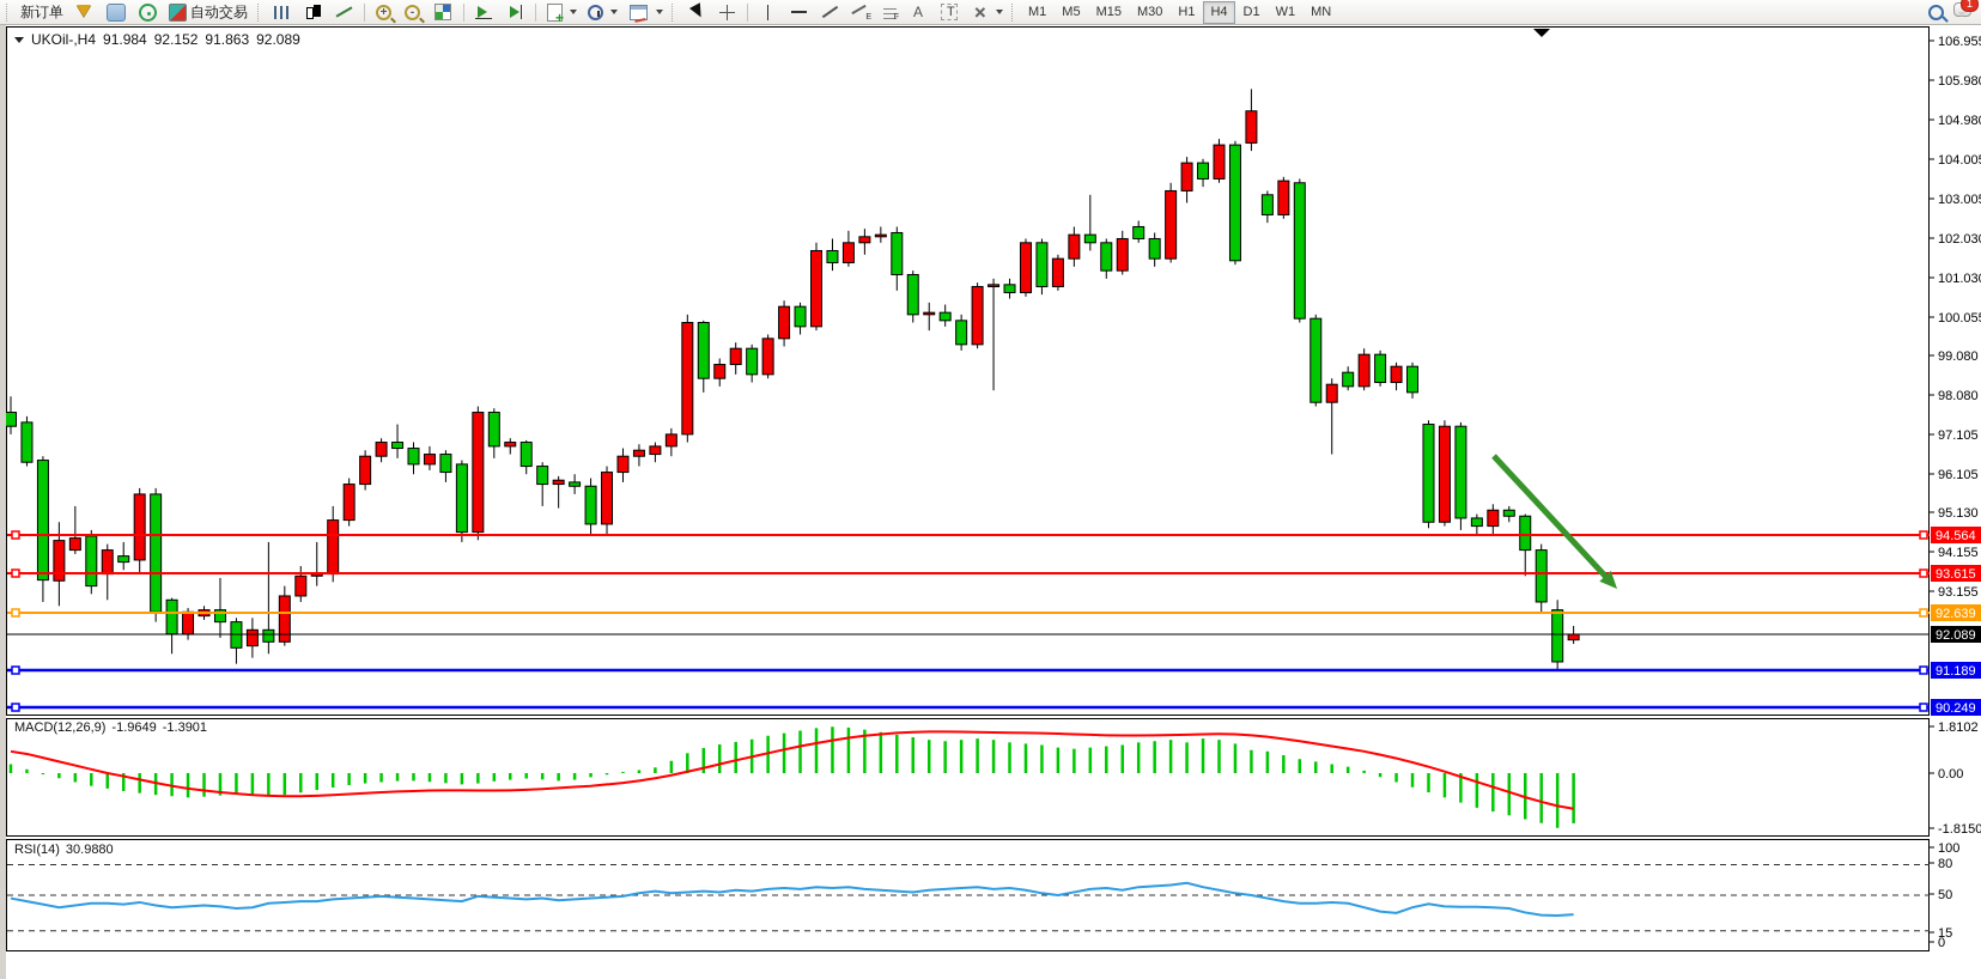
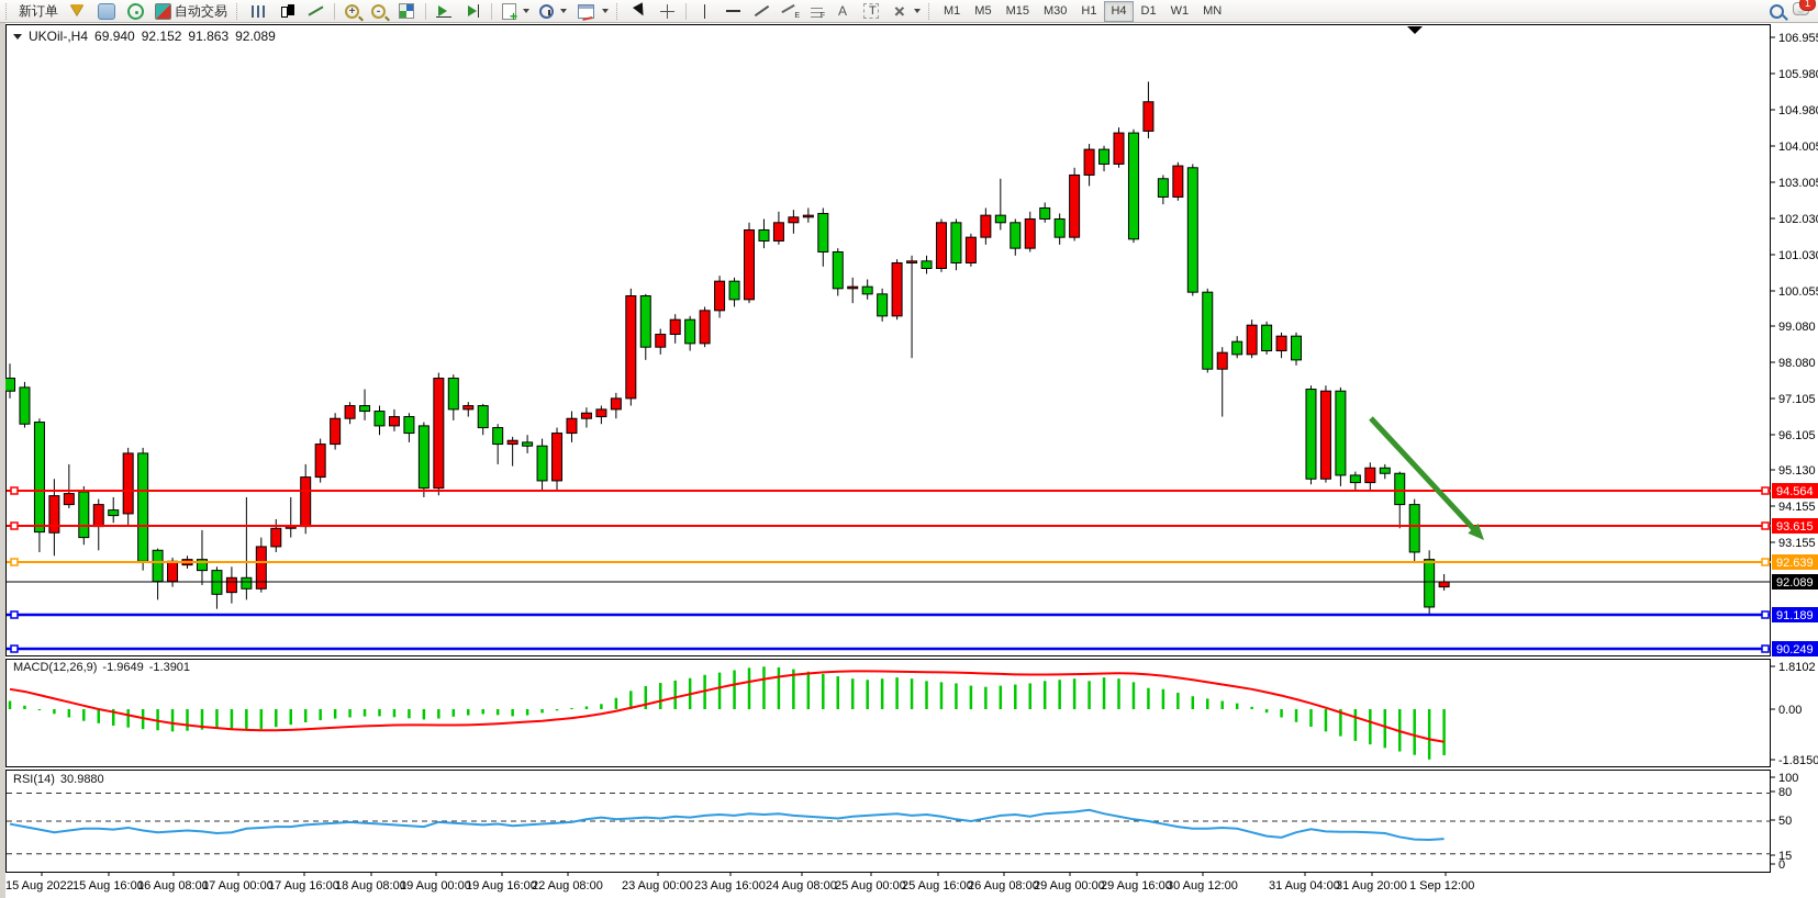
  新订单
  自动交易
  +
  -
  M1
  M5
  M15
  M30
  H1
  H4
  D1
  W1
  MN
  1
  UKOil-,H4
- 91.984
+ 69.940
  92.152
  91.863
  92.089
  MACD(12,26,9)
  -1.9649
  -1.3901
  RSI(14)
  30.9880
  106.95
  105.98
  104.98
  104.00
  103.00
  102.03
  101.03
  100.05
  99.080
  98.080
  97.105
  96.105
  95.130
  94.155
  93.155
  94.564
  93.615
  92.639
  92.089
  91.189
  90.249
  1.8102
  0.00
  -1.8150
  100
  80
  50
  15
  0
+ 15 Aug 2022
+ 15 Aug 16:00
+ 16 Aug 08:00
+ 17 Aug 00:00
+ 17 Aug 16:00
+ 18 Aug 08:00
+ 19 Aug 00:00
+ 19 Aug 16:00
+ 22 Aug 08:00
+ 23 Aug 00:00
+ 23 Aug 16:00
+ 24 Aug 08:00
+ 25 Aug 00:00
+ 25 Aug 16:00
+ 26 Aug 08:00
+ 29 Aug 00:00
+ 29 Aug 16:00
+ 30 Aug 12:00
+ 31 Aug 04:00
+ 31 Aug 20:00
+ 1 Sep 12:00
